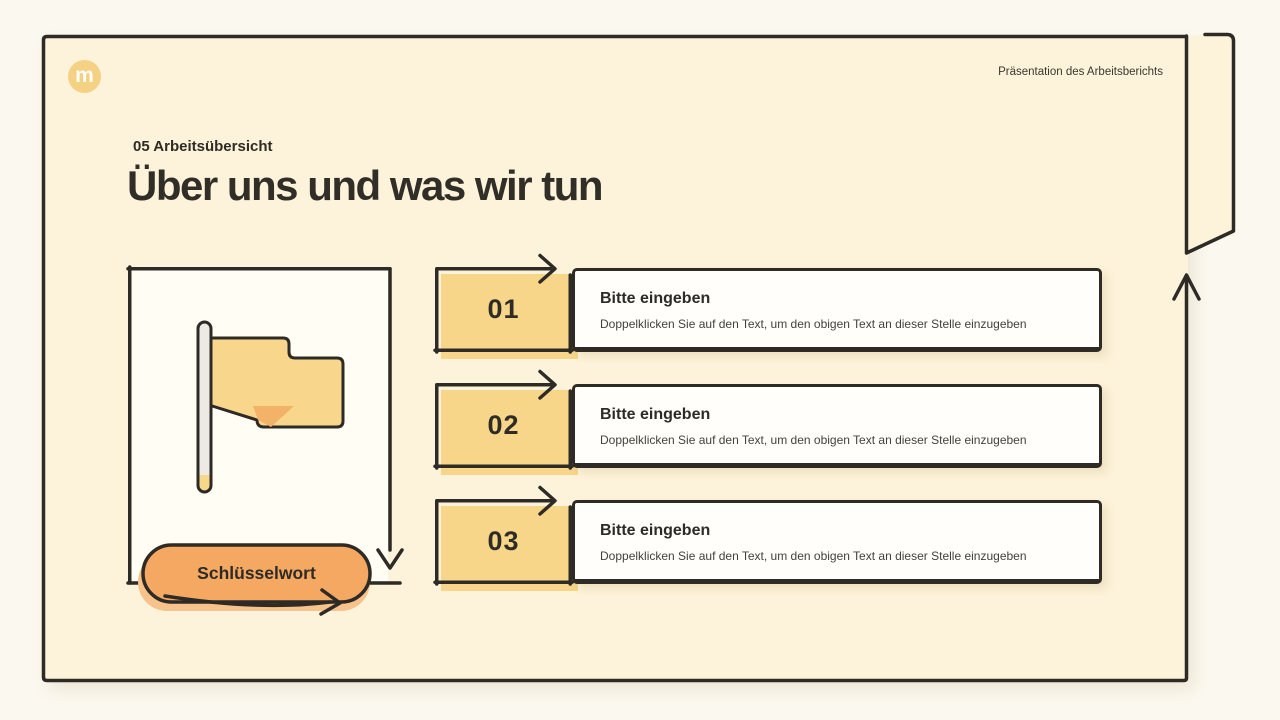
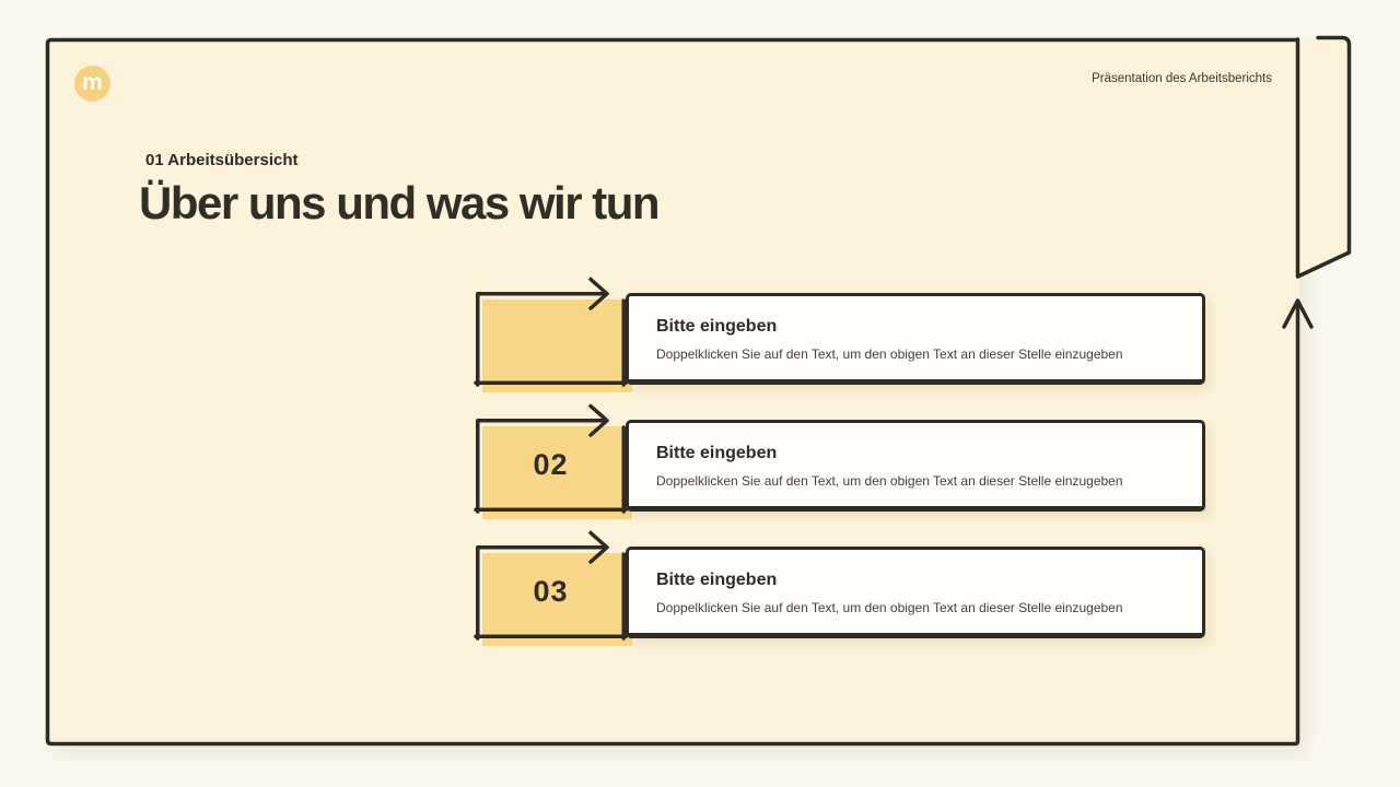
  m
  Präsentation des Arbeitsberichts
- 05 Arbeitsübersicht
+ 01 Arbeitsübersicht
  Über uns und was wir tun
- Schlüsselwort
- 01
  Bitte eingeben
  Doppelklicken Sie auf den Text, um den obigen Text an dieser Stelle einzugeben
  02
  Bitte eingeben
  Doppelklicken Sie auf den Text, um den obigen Text an dieser Stelle einzugeben
  03
  Bitte eingeben
  Doppelklicken Sie auf den Text, um den obigen Text an dieser Stelle einzugeben
